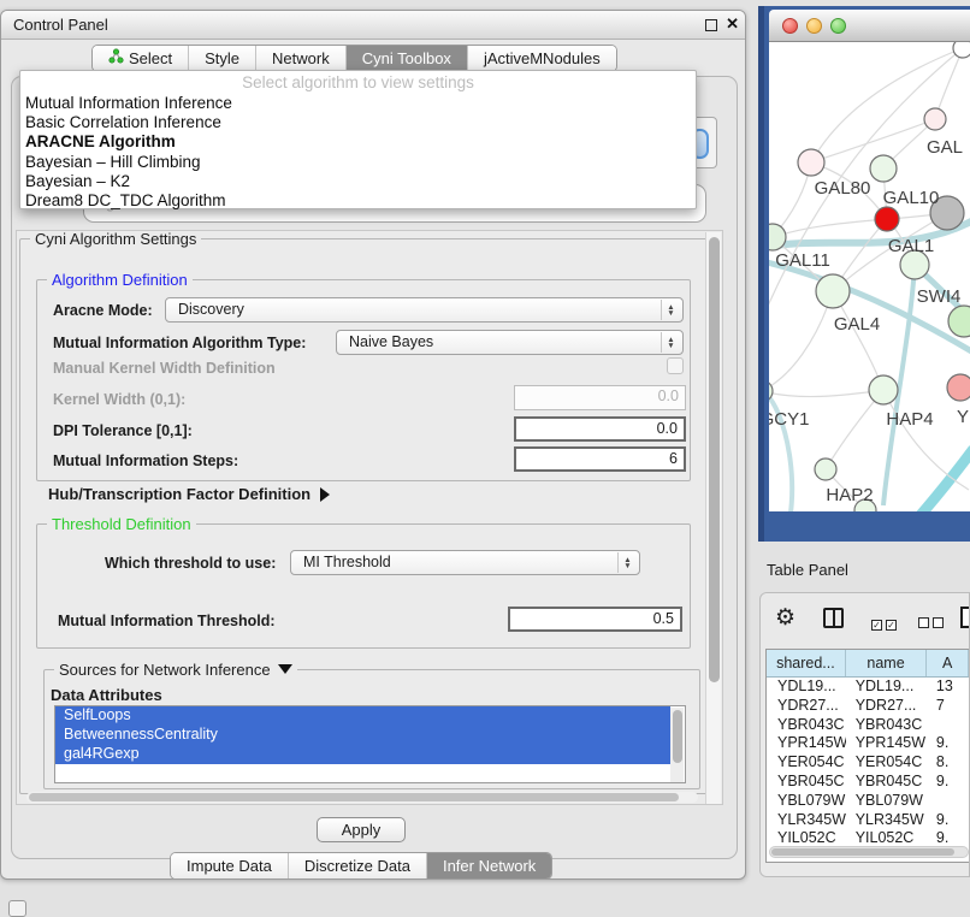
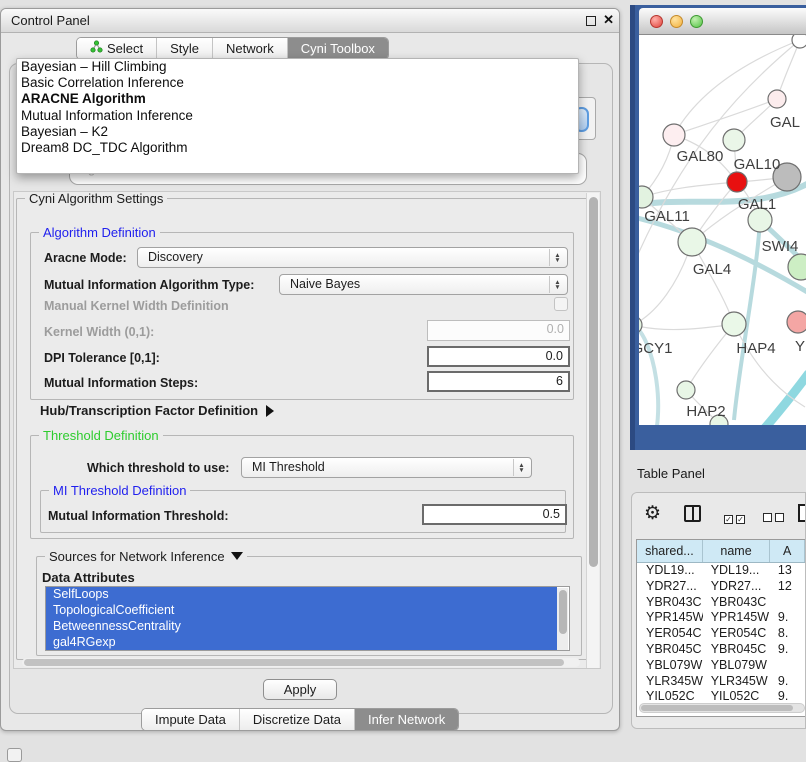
  Control Panel
  ✕
  Select
  Style
  Network
  Cyni Toolbox
- jActiveMNodules
- Select algorithm to view settings
- Mutual Information Inference
+ Bayesian – Hill Climbing
  Basic Correlation Inference
  ARACNE Algorithm
- Bayesian – Hill Climbing
+ Mutual Information Inference
  Bayesian – K2
  Dream8 DC_TDC Algorithm
  Cyni Algorithm Settings
  Algorithm Definition
  Aracne Mode:
  Discovery
  Mutual Information Algorithm Type:
  Naive Bayes
  Manual Kernel Width Definition
  Kernel Width (0,1):
  0.0
  DPI Tolerance [0,1]:
  0.0
  Mutual Information Steps:
  6
  Hub/Transcription Factor Definition
  Threshold Definition
  Which threshold to use:
  MI Threshold
+ MI Threshold Definition
  Mutual Information Threshold:
  0.5
  Sources for Network Inference
  Data Attributes
  SelfLoops
+ TopologicalCoefficient
  BetweennessCentrality
  gal4RGexp
  Apply
  Impute Data
  Discretize Data
  Infer Network
  GAL
  GAL80
  GAL10
  GAL1
  GAL11
  SWI4
  GAL4
  CY1
  HAP4
  Y
  HAP2
  Table Panel
  ⚙
  ✓ ✓
  shared...
  name
  A
  YDL19...
  YDL19...
  13
  YDR27...
  YDR27...
- 7
+ 12
  YBR043C
  YBR043C
  YPR145W
  YPR145W
  9.
  YER054C
  YER054C
  8.
  YBR045C
  YBR045C
  9.
  YBL079W
  YBL079W
  YLR345W
  YLR345W
  9.
  YIL052C
  YIL052C
  9.
